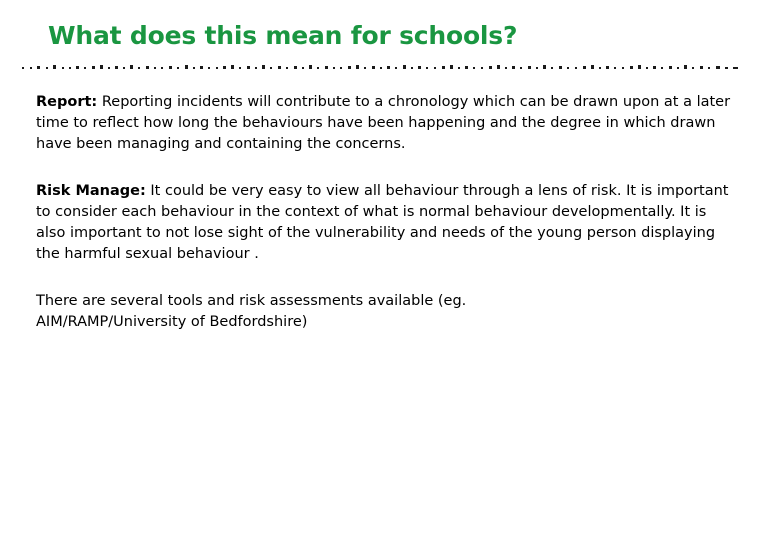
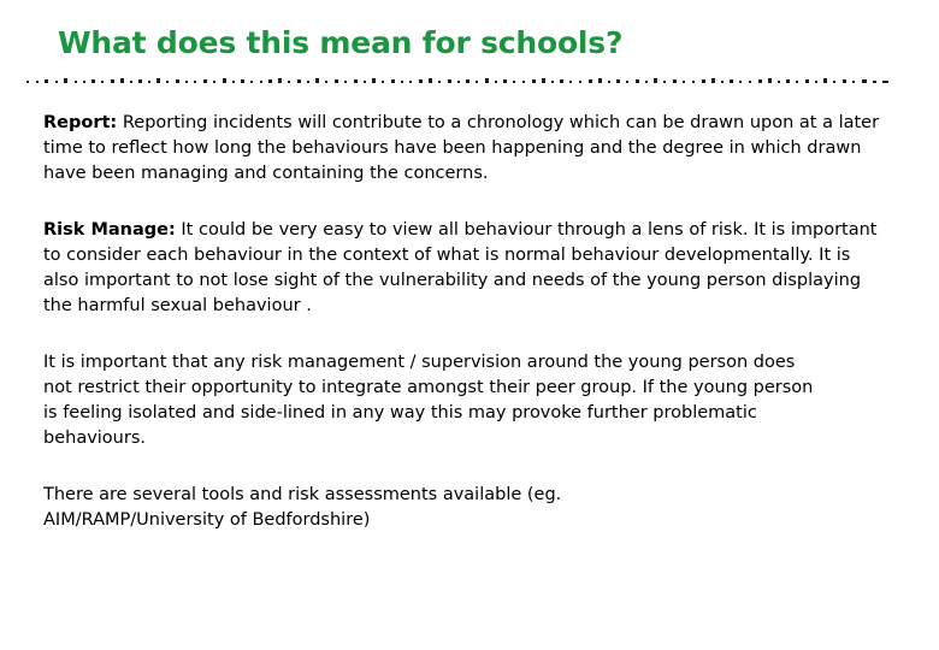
  What does this mean for schools?
  Report: Reporting incidents will contribute to a chronology which can be drawn upon at a later time to reflect how long the behaviours have been happening and the degree in which drawn have been managing and containing the concerns.
  Risk Manage: It could be very easy to view all behaviour through a lens of risk. It is important to consider each behaviour in the context of what is normal behaviour developmentally. It is also important to not lose sight of the vulnerability and needs of the young person displaying the harmful sexual behaviour .
+ It is important that any risk management / supervision around the young person does not restrict their opportunity to integrate amongst their peer group. If the young person is feeling isolated and side-lined in any way this may provoke further problematic behaviours.
  There are several tools and risk assessments available (eg. AIM/RAMP/University of Bedfordshire)
